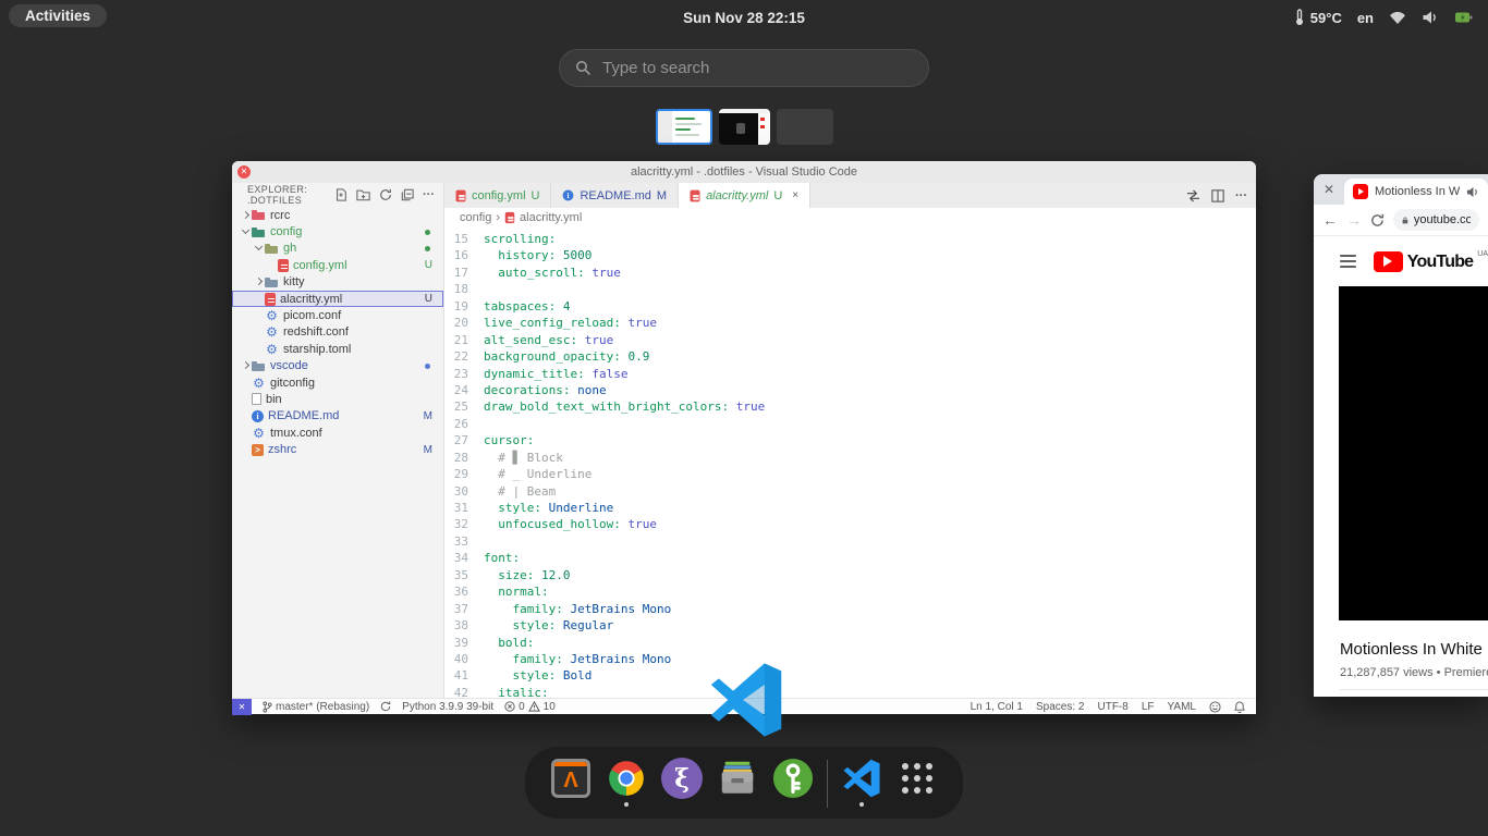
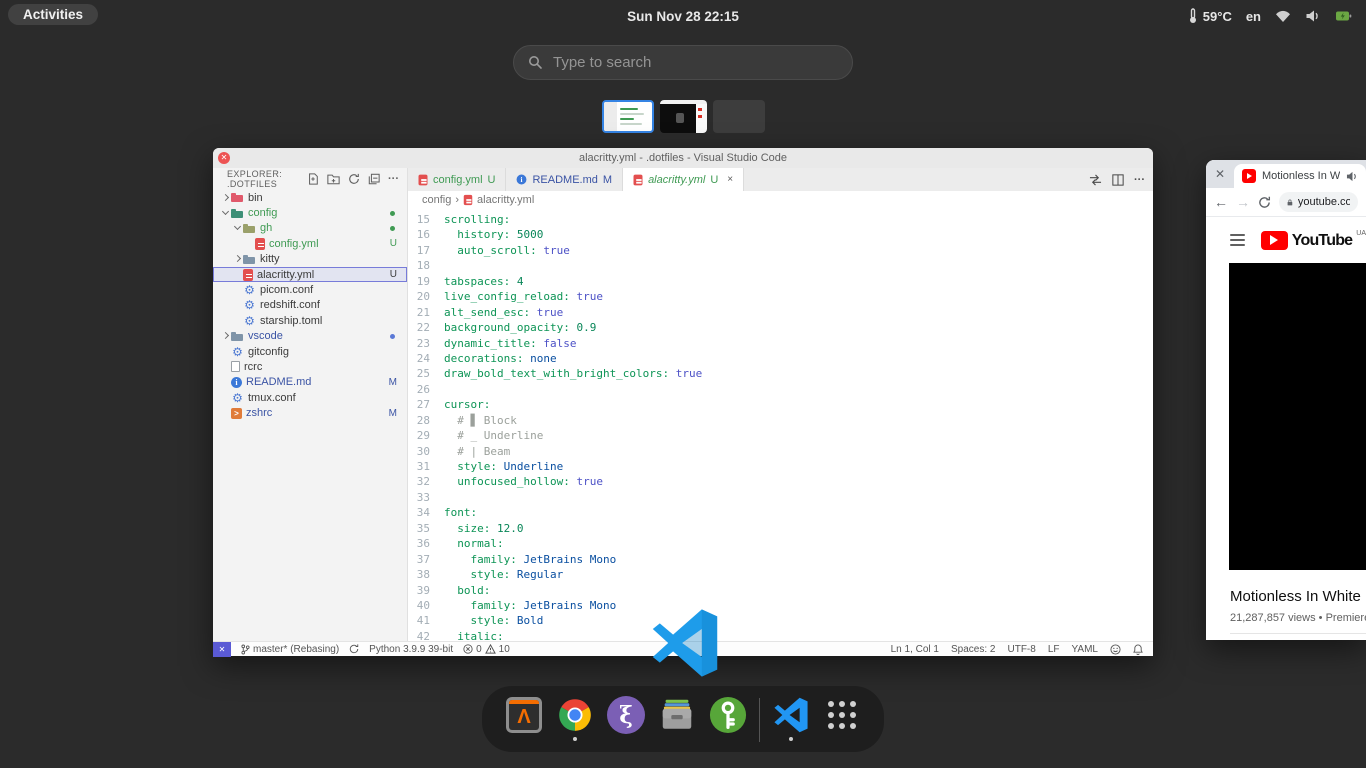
  Activities
  Sun Nov 28 22:15
  59°C
  en
  Type to search
  ✕
  alacritty.yml - .dotfiles - Visual Studio Code
  EXPLORER: .DOTFILES
  ···
- rcrc
+ bin
  config
  gh
  config.yml
  U
  kitty
  alacritty.yml
  U
  ⚙
  picom.conf
  ⚙
  redshift.conf
  ⚙
  starship.toml
  vscode
  ⚙
  gitconfig
- bin
+ rcrc
  README.md
  M
  ⚙
  tmux.conf
  zshrc
  M
  config.yml
  U
  README.md
  M
  alacritty.yml
  U
  ×
  ···
  config
  ›
  alacritty.yml
  15
  scrolling:
  16
  history: 5000
  17
  auto_scroll: true
  18
  19
  tabspaces: 4
  20
  live_config_reload: true
  21
  alt_send_esc: true
  22
  background_opacity: 0.9
  23
  dynamic_title: false
  24
  decorations: none
  25
  draw_bold_text_with_bright_colors: true
  26
  27
  cursor:
  28
  # ▋ Block
  29
  # _ Underline
  30
  # | Beam
  31
  style: Underline
  32
  unfocused_hollow: true
  33
  34
  font:
  35
  size: 12.0
  36
  normal:
  37
  family: JetBrains Mono
  38
  style: Regular
  39
  bold:
  40
  family: JetBrains Mono
  41
  style: Bold
  42
  italic:
  ✕
  master* (Rebasing)
  Python 3.9.9 39-bit
  0
  10
  Ln 1, Col 1
  Spaces: 2
  UTF-8
  LF
  YAML
  ✕
  ←
  →
  youtube.co
  YouTube
  Motionless In White
  21,287,857 views • Premier
  Λ
  ξ
